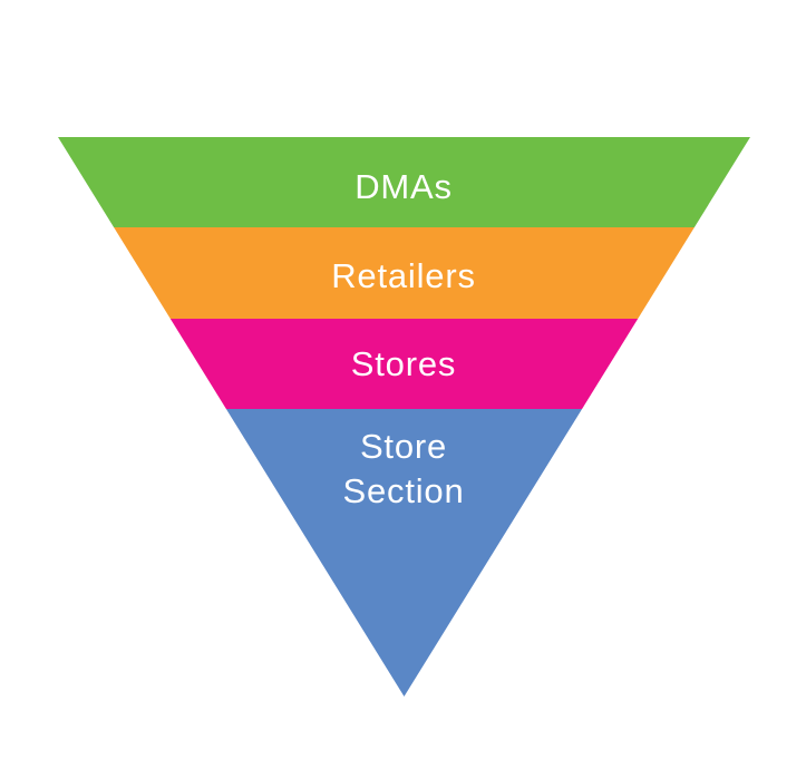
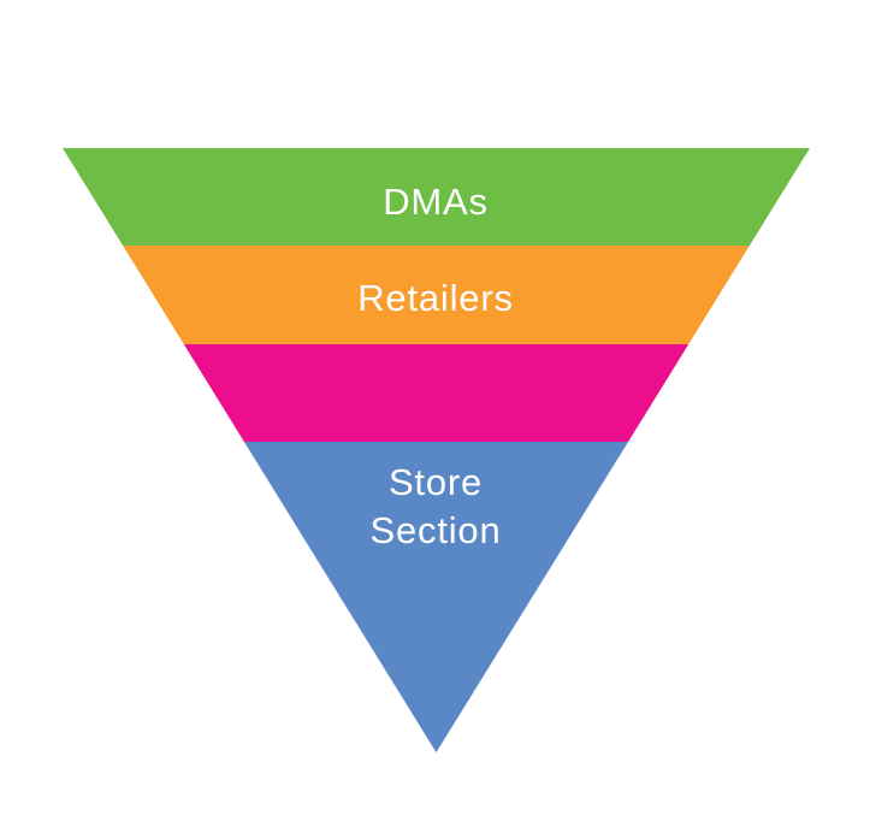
  DMAs
  Retailers
- Stores
  Store Section
